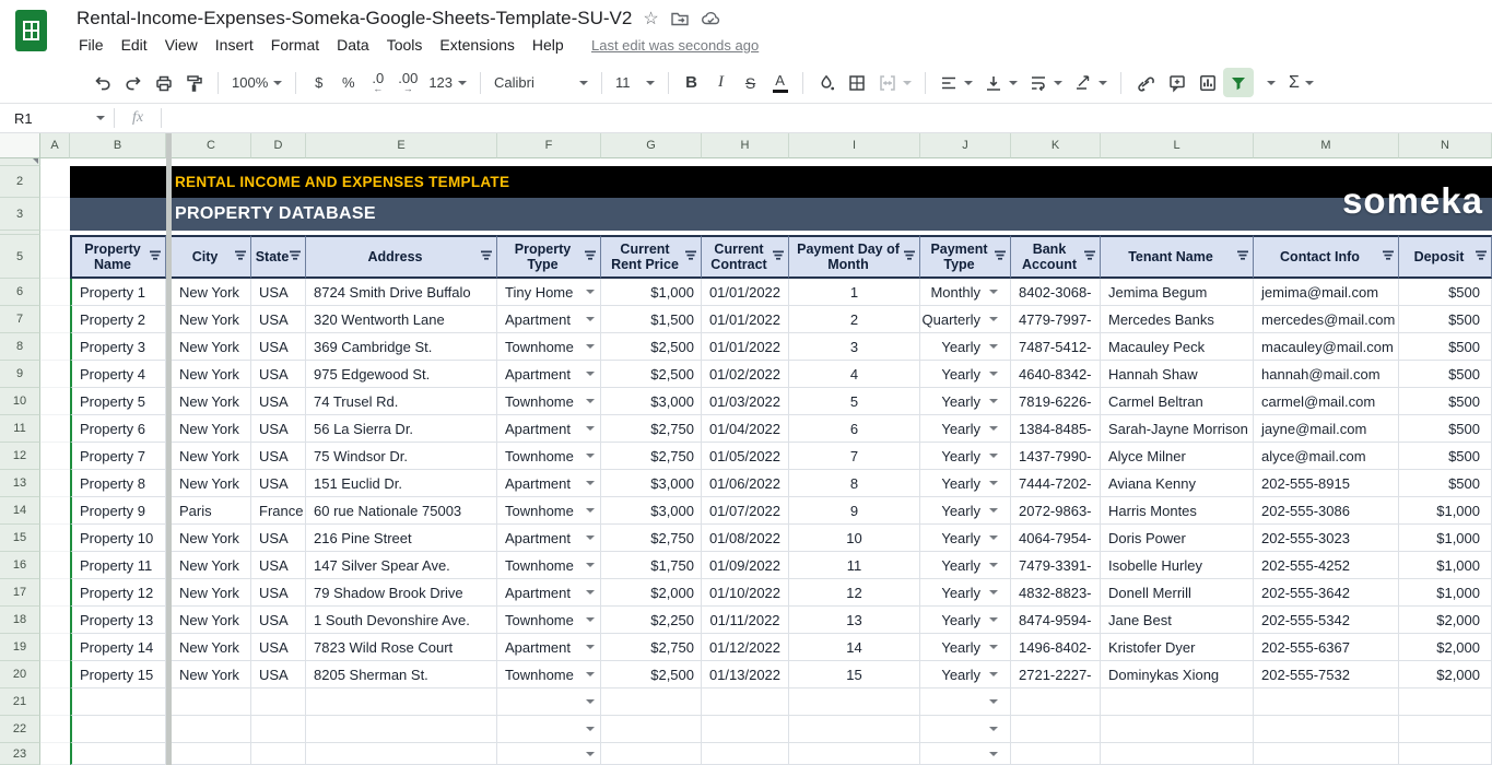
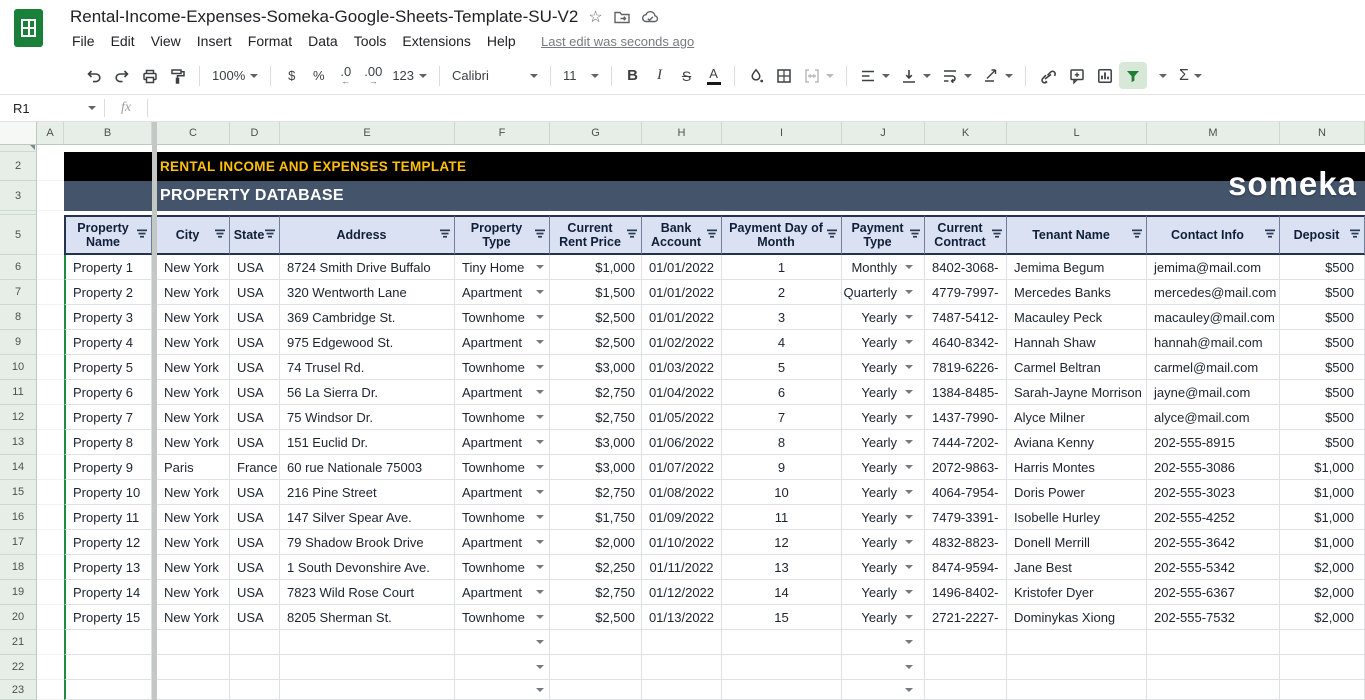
  Rental-Income-Expenses-Someka-Google-Sheets-Template-SU-V2
  ☆
  File
  Edit
  View
  Insert
  Format
  Data
  Tools
  Extensions
  Help
  Last edit was seconds ago
  100%
  $
  %
  .0
  ←
  .00
  →
  123
  Calibri
  11
  B
  I
  S
  A
  Σ
  R1
  fx
  A
  B
  C
  D
  E
  F
  G
  H
  I
  J
  K
  L
  M
  N
  2
  RENTAL INCOME AND EXPENSES TEMPLATE
  3
  PROPERTY DATABASE
  someka
  5
  Property Name
  City
  State
  Address
  Property Type
  Current Rent Price
- Current Contract
+ Bank Account
  Payment Day of Month
  Payment Type
- Bank Account
+ Current Contract
  Tenant Name
  Contact Info
  Deposit
  6
  Property 1
  New York
  USA
  8724 Smith Drive Buffalo
  Tiny Home
  $1,000
  01/01/2022
  1
  Monthly
  8402-3068-
  Jemima Begum
  jemima@mail.com
  $500
  7
  Property 2
  New York
  USA
  320 Wentworth Lane
  Apartment
  $1,500
  01/01/2022
  2
  Quarterly
  4779-7997-
  Mercedes Banks
  mercedes@mail.com
  $500
  8
  Property 3
  New York
  USA
  369 Cambridge St.
  Townhome
  $2,500
  01/01/2022
  3
  Yearly
  7487-5412-
  Macauley Peck
  macauley@mail.com
  $500
  9
  Property 4
  New York
  USA
  975 Edgewood St.
  Apartment
  $2,500
  01/02/2022
  4
  Yearly
  4640-8342-
  Hannah Shaw
  hannah@mail.com
  $500
  10
  Property 5
  New York
  USA
  74 Trusel Rd.
  Townhome
  $3,000
  01/03/2022
  5
  Yearly
  7819-6226-
  Carmel Beltran
  carmel@mail.com
  $500
  11
  Property 6
  New York
  USA
  56 La Sierra Dr.
  Apartment
  $2,750
  01/04/2022
  6
  Yearly
  1384-8485-
  Sarah-Jayne Morrison
  jayne@mail.com
  $500
  12
  Property 7
  New York
  USA
  75 Windsor Dr.
  Townhome
  $2,750
  01/05/2022
  7
  Yearly
  1437-7990-
  Alyce Milner
  alyce@mail.com
  $500
  13
  Property 8
  New York
  USA
  151 Euclid Dr.
  Apartment
  $3,000
  01/06/2022
  8
  Yearly
  7444-7202-
  Aviana Kenny
  202-555-8915
  $500
  14
  Property 9
  Paris
  France
  60 rue Nationale 75003
  Townhome
  $3,000
  01/07/2022
  9
  Yearly
  2072-9863-
  Harris Montes
  202-555-3086
  $1,000
  15
  Property 10
  New York
  USA
  216 Pine Street
  Apartment
  $2,750
  01/08/2022
  10
  Yearly
  4064-7954-
  Doris Power
  202-555-3023
  $1,000
  16
  Property 11
  New York
  USA
  147 Silver Spear Ave.
  Townhome
  $1,750
  01/09/2022
  11
  Yearly
  7479-3391-
  Isobelle Hurley
  202-555-4252
  $1,000
  17
  Property 12
  New York
  USA
  79 Shadow Brook Drive
  Apartment
  $2,000
  01/10/2022
  12
  Yearly
  4832-8823-
  Donell Merrill
  202-555-3642
  $1,000
  18
  Property 13
  New York
  USA
  1 South Devonshire Ave.
  Townhome
  $2,250
  01/11/2022
  13
  Yearly
  8474-9594-
  Jane Best
  202-555-5342
  $2,000
  19
  Property 14
  New York
  USA
  7823 Wild Rose Court
  Apartment
  $2,750
  01/12/2022
  14
  Yearly
  1496-8402-
  Kristofer Dyer
  202-555-6367
  $2,000
  20
  Property 15
  New York
  USA
  8205 Sherman St.
  Townhome
  $2,500
  01/13/2022
  15
  Yearly
  2721-2227-
  Dominykas Xiong
  202-555-7532
  $2,000
  21
  22
  23
